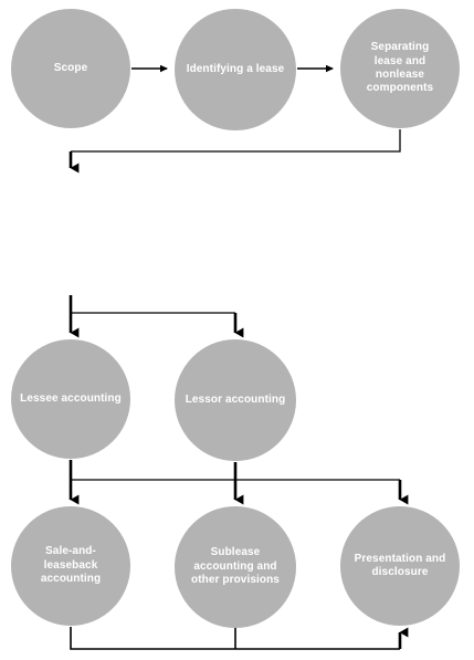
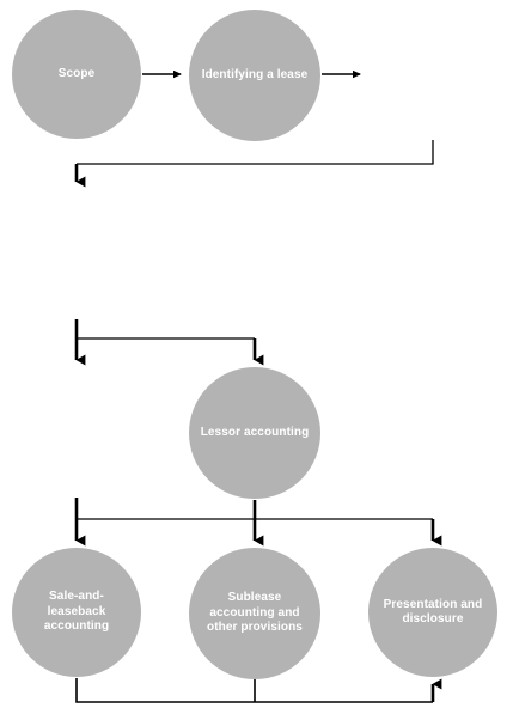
  Scope
  Identifying a lease
- Separating
- lease and
- nonlease
- components
- Lessee accounting
  Lessor accounting
  Sale-and-
  leaseback
  accounting
  Sublease
  accounting and
  other provisions
  Presentation and
  disclosure
